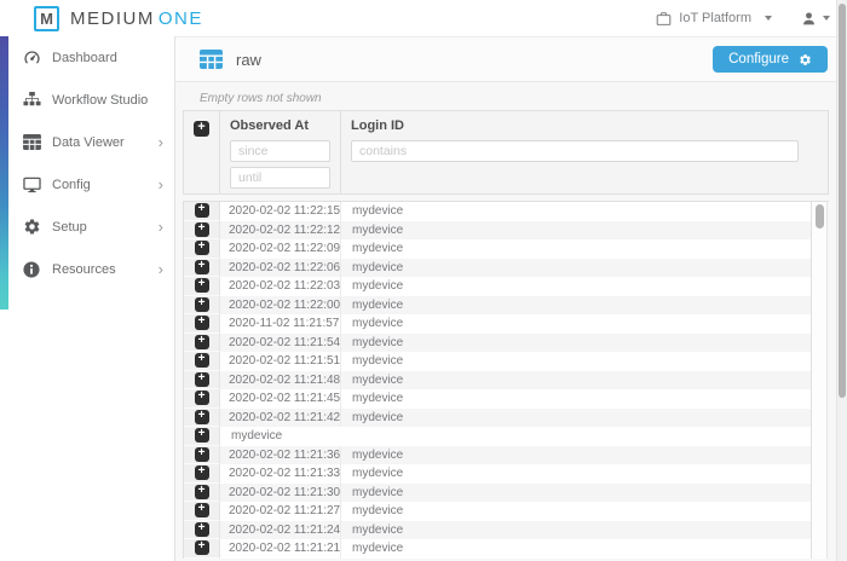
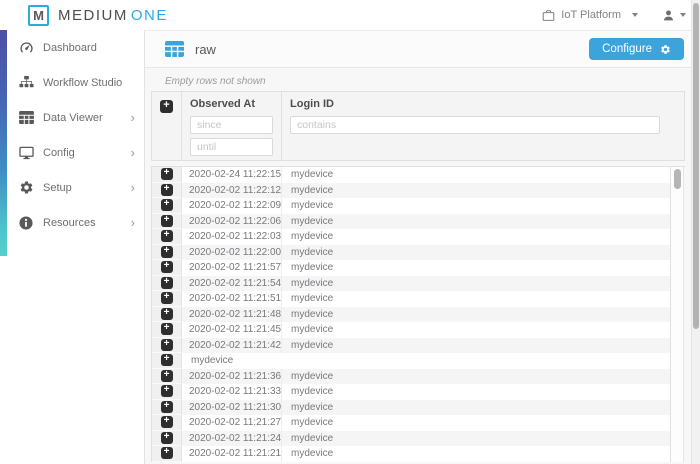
  M
  MEDIUM ONE
  IoT Platform
  Dashboard
  Workflow Studio
  Data Viewer
  ›
  Config
  ›
  Setup
  ›
  Resources
  ›
  raw
  Configure
  Empty rows not shown
  Observed At
  since until
  Login ID
  contains
- 2020-02-02 11:22:15
+ 2020-02-24 11:22:15
  mydevice
  2020-02-02 11:22:12
  mydevice
  2020-02-02 11:22:09
  mydevice
  2020-02-02 11:22:06
  mydevice
  2020-02-02 11:22:03
  mydevice
  2020-02-02 11:22:00
  mydevice
- 2020-11-02 11:21:57
+ 2020-02-02 11:21:57
  mydevice
  2020-02-02 11:21:54
  mydevice
  2020-02-02 11:21:51
  mydevice
  2020-02-02 11:21:48
  mydevice
  2020-02-02 11:21:45
  mydevice
  2020-02-02 11:21:42
  mydevice
  mydevice
  2020-02-02 11:21:36
  mydevice
  2020-02-02 11:21:33
  mydevice
  2020-02-02 11:21:30
  mydevice
  2020-02-02 11:21:27
  mydevice
  2020-02-02 11:21:24
  mydevice
  2020-02-02 11:21:21
  mydevice
